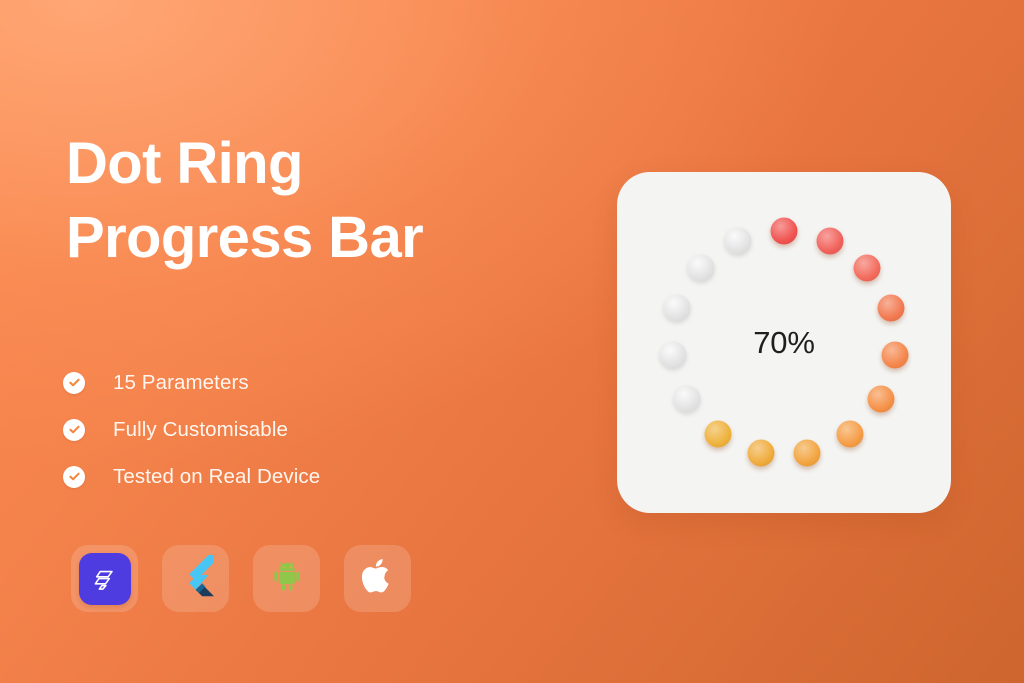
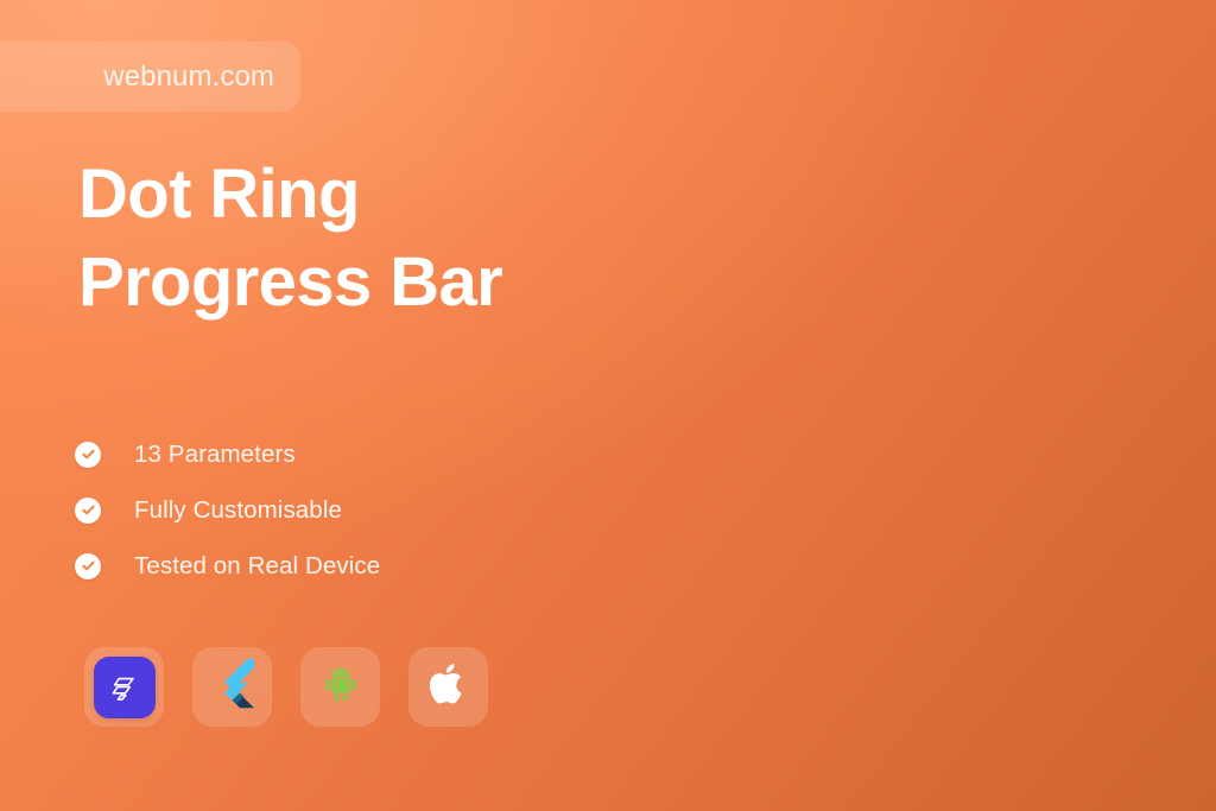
+ webnum.com
  Dot Ring
  Progress Bar
- 15 Parameters
+ 13 Parameters
  Fully Customisable
  Tested on Real Device
- 70%
